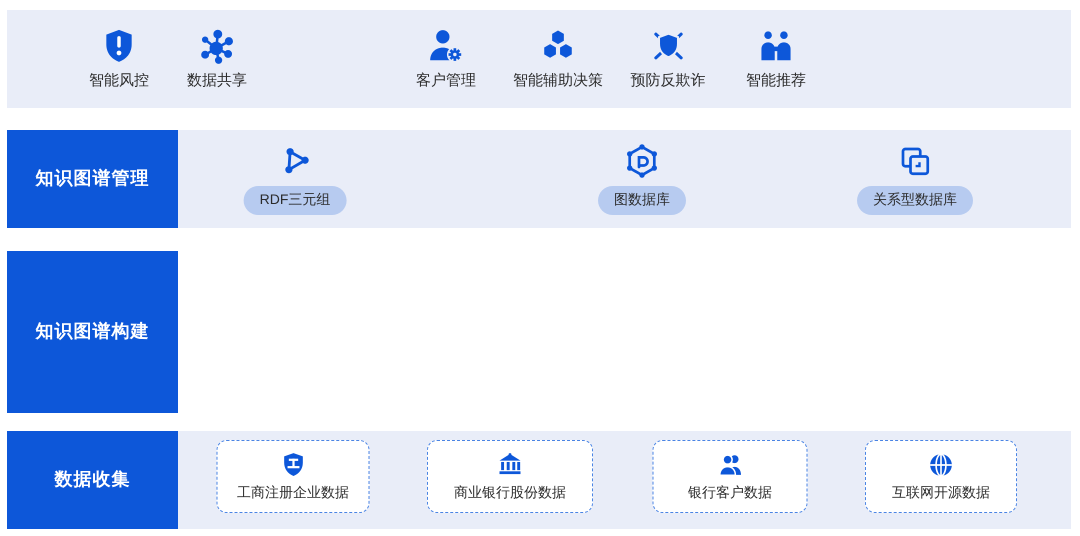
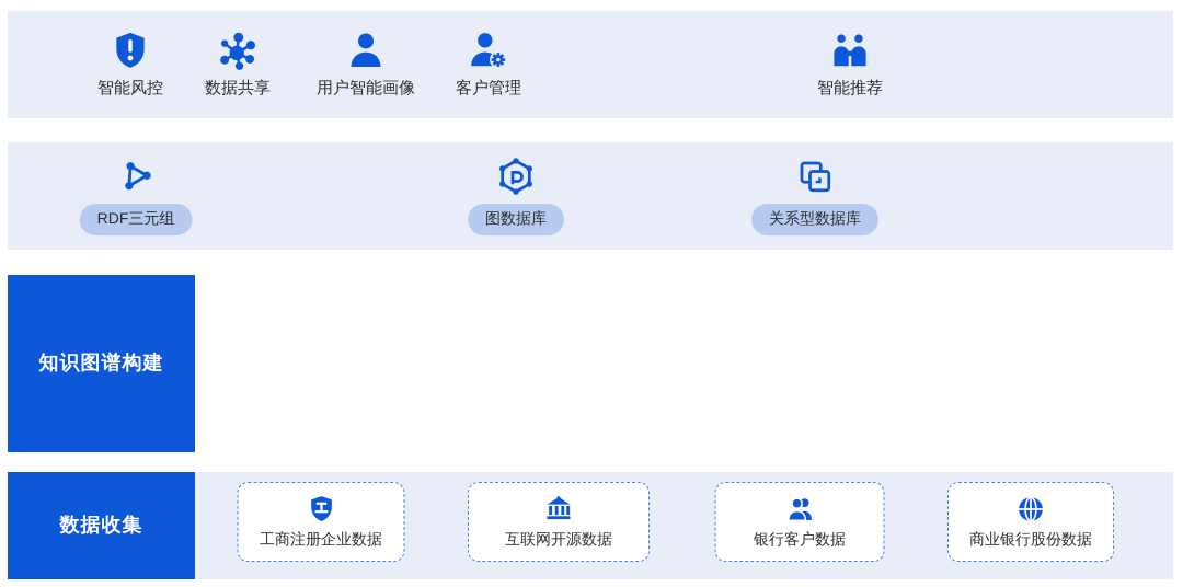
  智能风控
  数据共享
+ 用户智能画像
  客户管理
- 智能辅助决策
- 预防反欺诈
  智能推荐
- 知识图谱管理
  RDF三元组
  图数据库
  关系型数据库
  知识图谱构建
  数据收集
  工商注册企业数据
- 商业银行股份数据
+ 互联网开源数据
  银行客户数据
- 互联网开源数据
+ 商业银行股份数据
